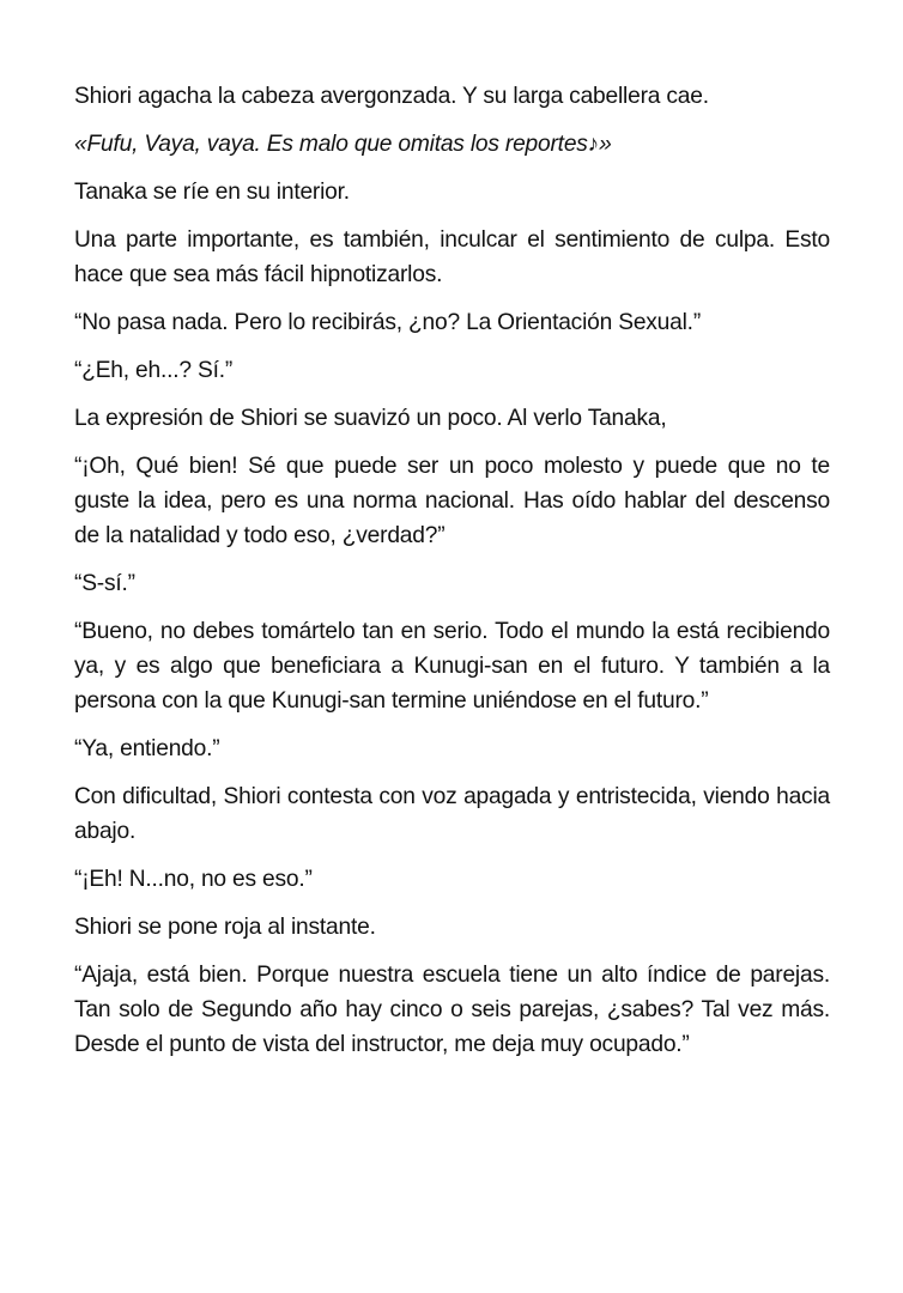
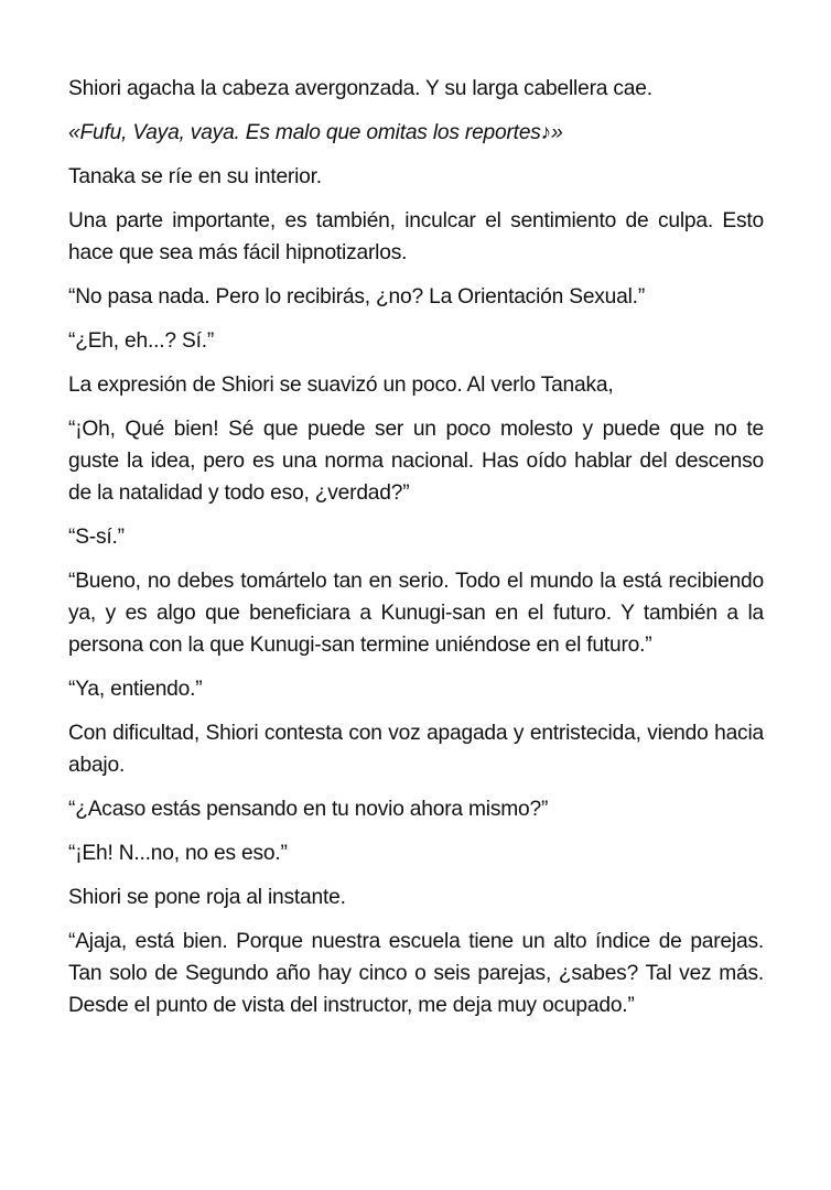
  Shiori agacha la cabeza avergonzada. Y su larga cabellera cae.
  «Fufu, Vaya, vaya. Es malo que omitas los reportes♪»
  Tanaka se ríe en su interior.
  Una parte importante, es también, inculcar el sentimiento de culpa. Esto hace que sea más fácil hipnotizarlos.
  “No pasa nada. Pero lo recibirás, ¿no? La Orientación Sexual.”
  “¿Eh, eh...? Sí.”
  La expresión de Shiori se suavizó un poco. Al verlo Tanaka,
  “¡Oh, Qué bien! Sé que puede ser un poco molesto y puede que no te guste la idea, pero es una norma nacional. Has oído hablar del descenso de la natalidad y todo eso, ¿verdad?”
  “S-sí.”
  “Bueno, no debes tomártelo tan en serio. Todo el mundo la está recibiendo ya, y es algo que beneficiara a Kunugi-san en el futuro. Y también a la persona con la que Kunugi-san termine uniéndose en el futuro.”
  “Ya, entiendo.”
  Con dificultad, Shiori contesta con voz apagada y entristecida, viendo hacia abajo.
+ “¿Acaso estás pensando en tu novio ahora mismo?”
  “¡Eh! N...no, no es eso.”
  Shiori se pone roja al instante.
  “Ajaja, está bien. Porque nuestra escuela tiene un alto índice de parejas. Tan solo de Segundo año hay cinco o seis parejas, ¿sabes? Tal vez más. Desde el punto de vista del instructor, me deja muy ocupado.”
